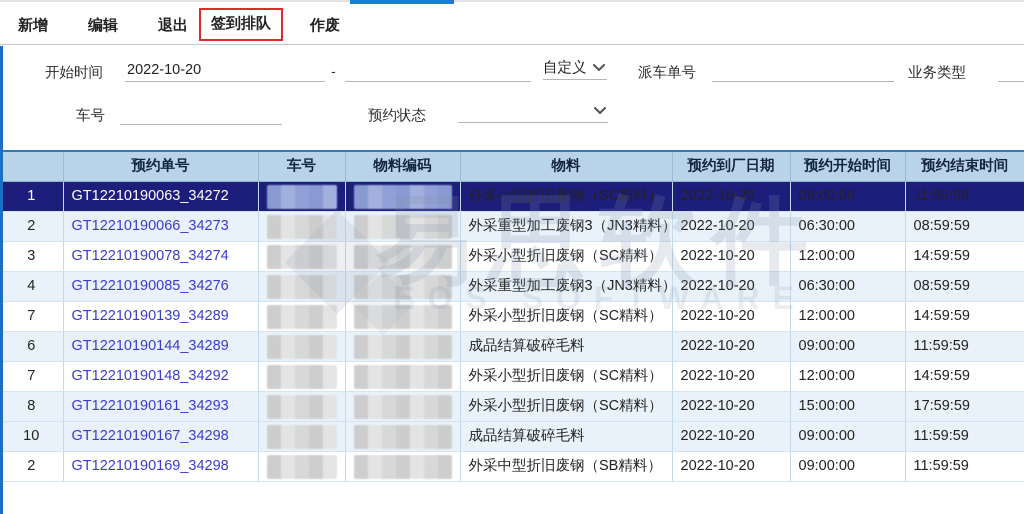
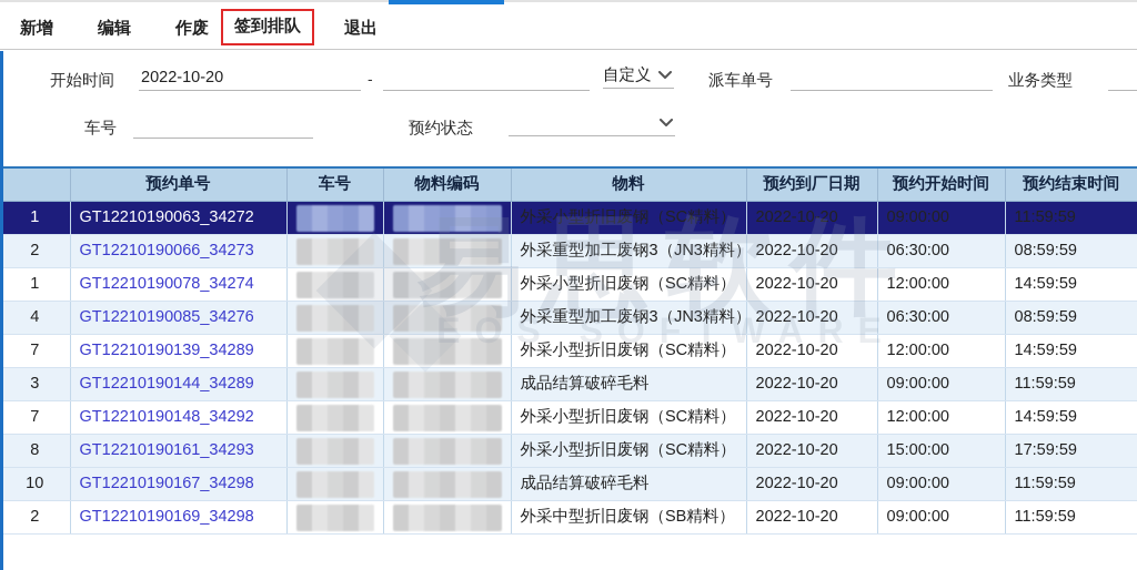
  新增
  编辑
- 退出
+ 作废
  签到排队
- 作废
+ 退出
  开始时间
  2022-10-20
  -
  自定义
  派车单号
  业务类型
  车号
  预约状态
  	预约单号	车号	物料编码	物料	预约到厂日期	预约开始时间	预约结束时间
  1	GT12210190063_34272			外采小型折旧废钢（SC精料）	2022-10-20	09:00:00	11:59:59
  2	GT12210190066_34273			外采重型加工废钢3（JN3精料）	2022-10-20	06:30:00	08:59:59
- 3	GT12210190078_34274			外采小型折旧废钢（SC精料）	2022-10-20	12:00:00	14:59:59
+ 1	GT12210190078_34274			外采小型折旧废钢（SC精料）	2022-10-20	12:00:00	14:59:59
  4	GT12210190085_34276			外采重型加工废钢3（JN3精料）	2022-10-20	06:30:00	08:59:59
  7	GT12210190139_34289			外采小型折旧废钢（SC精料）	2022-10-20	12:00:00	14:59:59
- 6	GT12210190144_34289			成品结算破碎毛料	2022-10-20	09:00:00	11:59:59
+ 3	GT12210190144_34289			成品结算破碎毛料	2022-10-20	09:00:00	11:59:59
  7	GT12210190148_34292			外采小型折旧废钢（SC精料）	2022-10-20	12:00:00	14:59:59
  8	GT12210190161_34293			外采小型折旧废钢（SC精料）	2022-10-20	15:00:00	17:59:59
  10	GT12210190167_34298			成品结算破碎毛料	2022-10-20	09:00:00	11:59:59
  2	GT12210190169_34298			外采中型折旧废钢（SB精料）	2022-10-20	09:00:00	11:59:59
  易思软件
  EOS SOFTWARE
